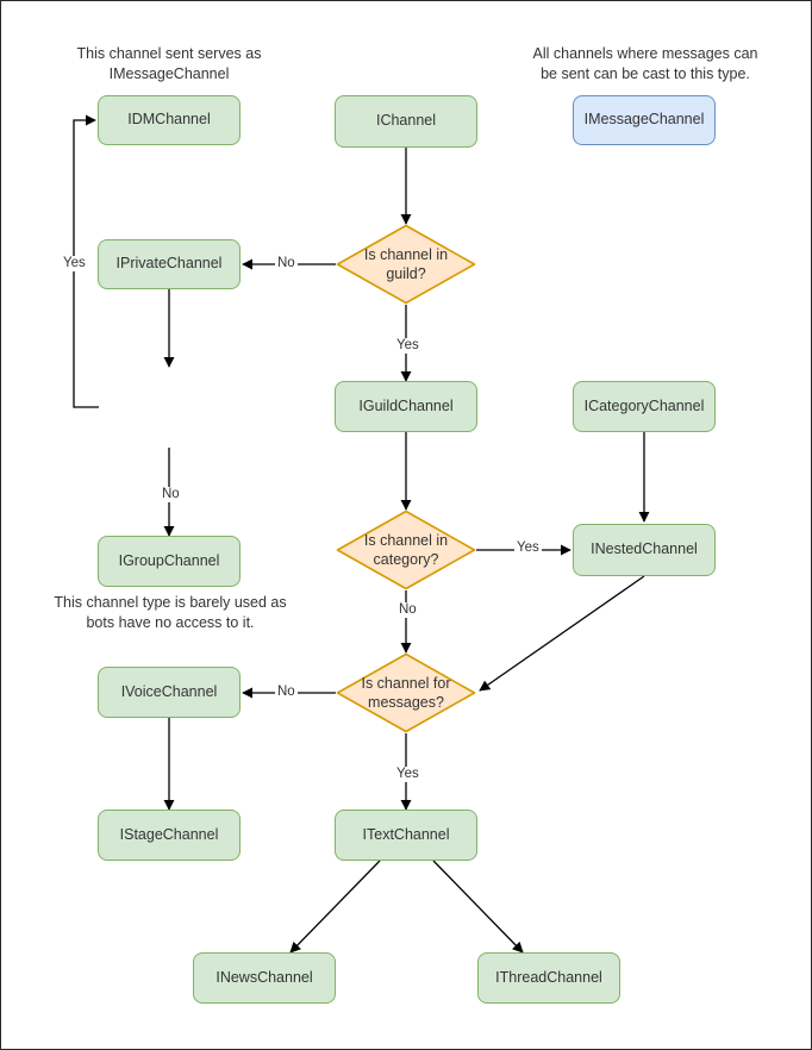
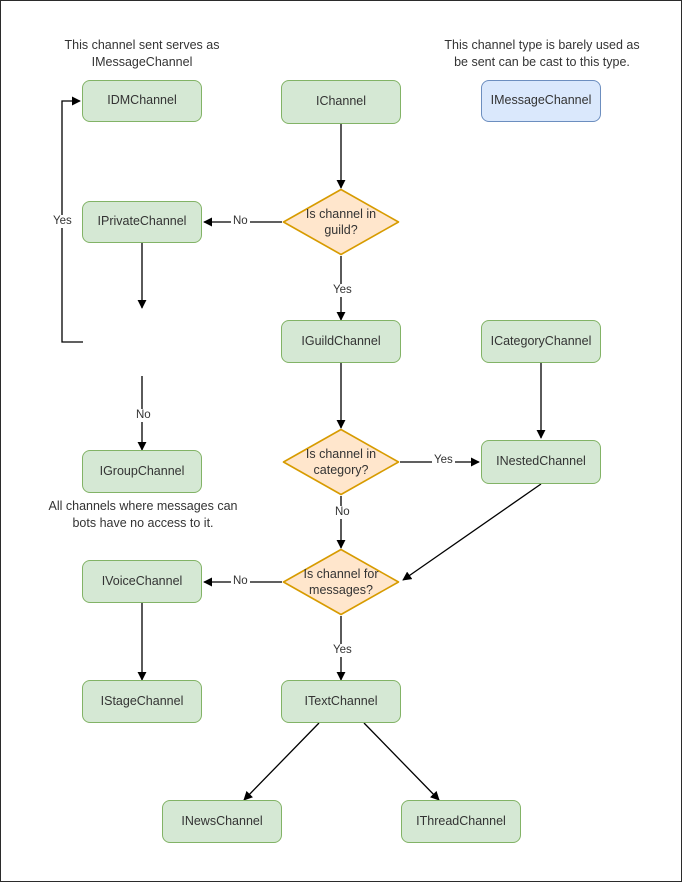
  This channel sent serves as
  IMessageChannel
- All channels where messages can
+ This channel type is barely used as
  be sent can be cast to this type.
- This channel type is barely used as
+ All channels where messages can
  bots have no access to it.
  IDMChannel
  IChannel
  IMessageChannel
  IPrivateChannel
  IGuildChannel
  ICategoryChannel
  INestedChannel
  IGroupChannel
  IVoiceChannel
  IStageChannel
  ITextChannel
  INewsChannel
  IThreadChannel
  Is channel in
  guild?
  Is channel in
  category?
  Is channel for
  messages?
  No
  Yes
  Yes
  No
  Yes
  No
  No
  Yes
